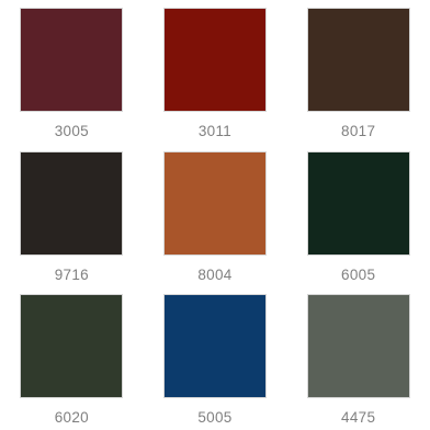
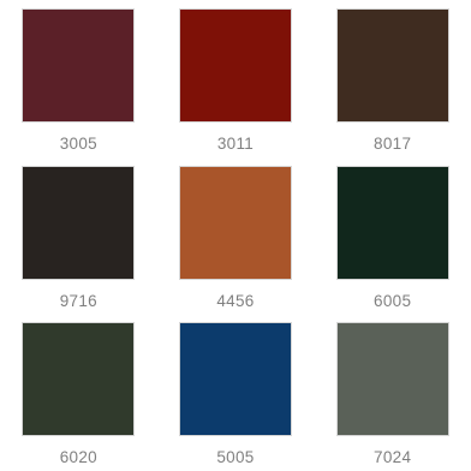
  3005
  3011
  8017
  9716
- 8004
+ 4456
  6005
  6020
  5005
- 4475
+ 7024
